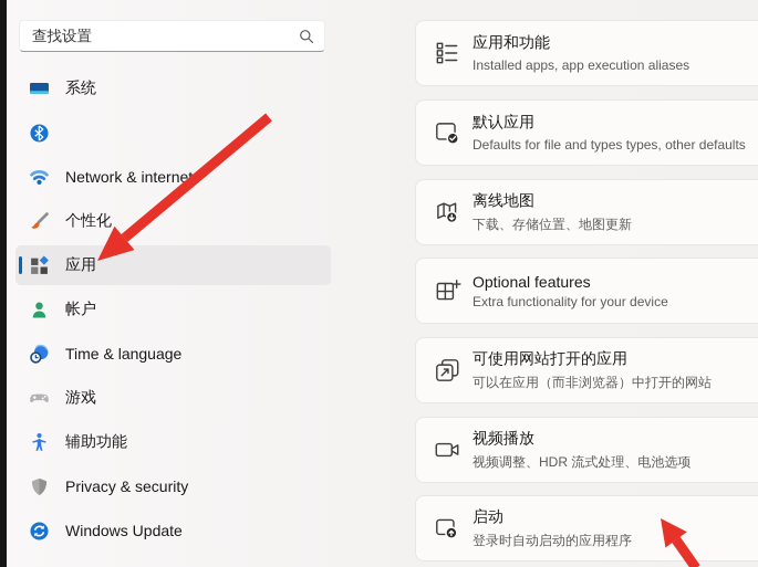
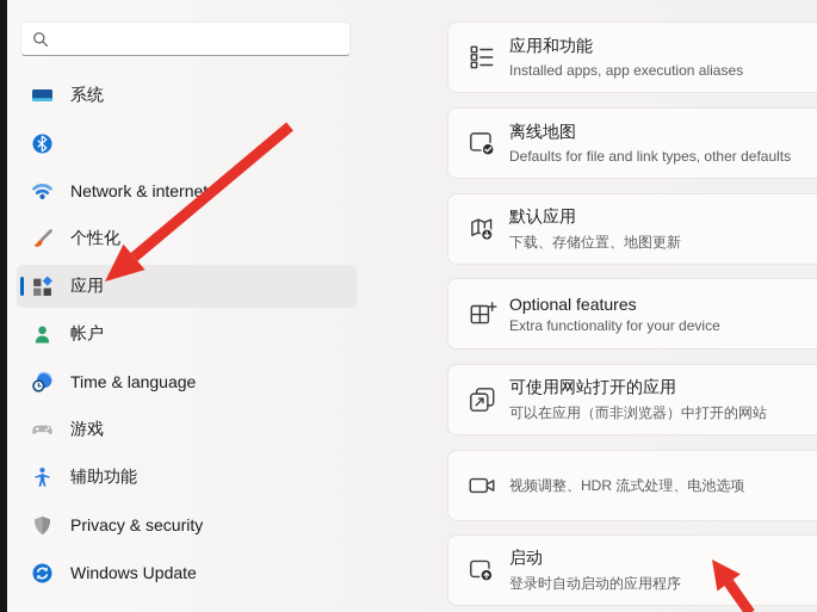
- 查找设置
  系统
  Network & interne
  个性化
  应用
  帐户
  Time & language
  游戏
  辅助功能
  Privacy & security
  Windows Update
  应用和功能
  Installed apps, app execution aliases
- 默认应用
+ 离线地图
- Defaults for file and types types, other defaults
+ Defaults for file and link types, other defaults
- 离线地图
+ 默认应用
  下载、存储位置、地图更新
  Optional features
  Extra functionality for your device
  可使用网站打开的应用
  可以在应用（而非浏览器）中打开的网站
- 视频播放
  视频调整、HDR 流式处理、电池选项
  启动
  登录时自动启动的应用程序
